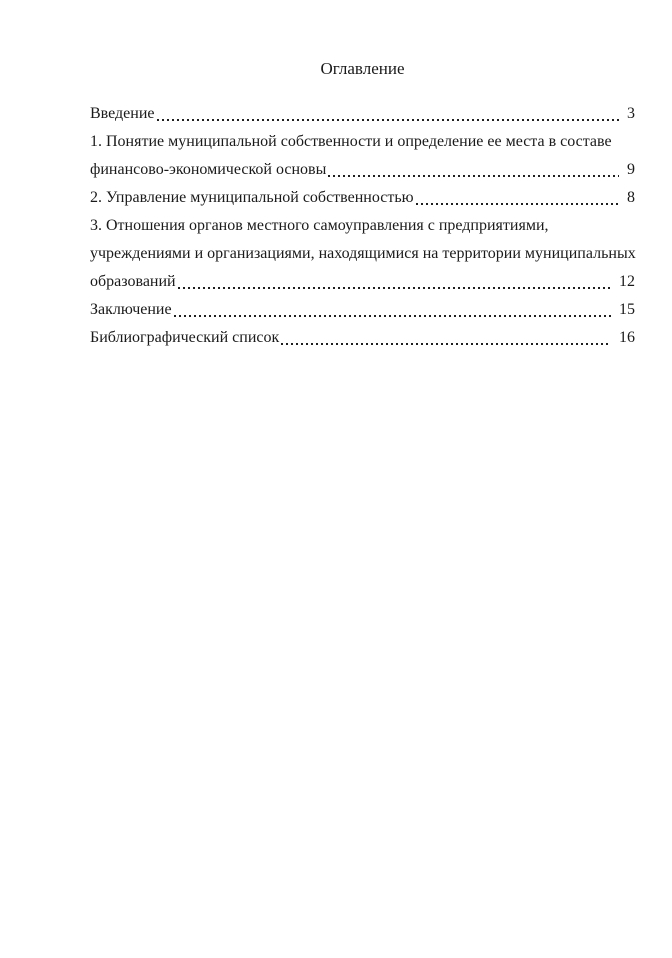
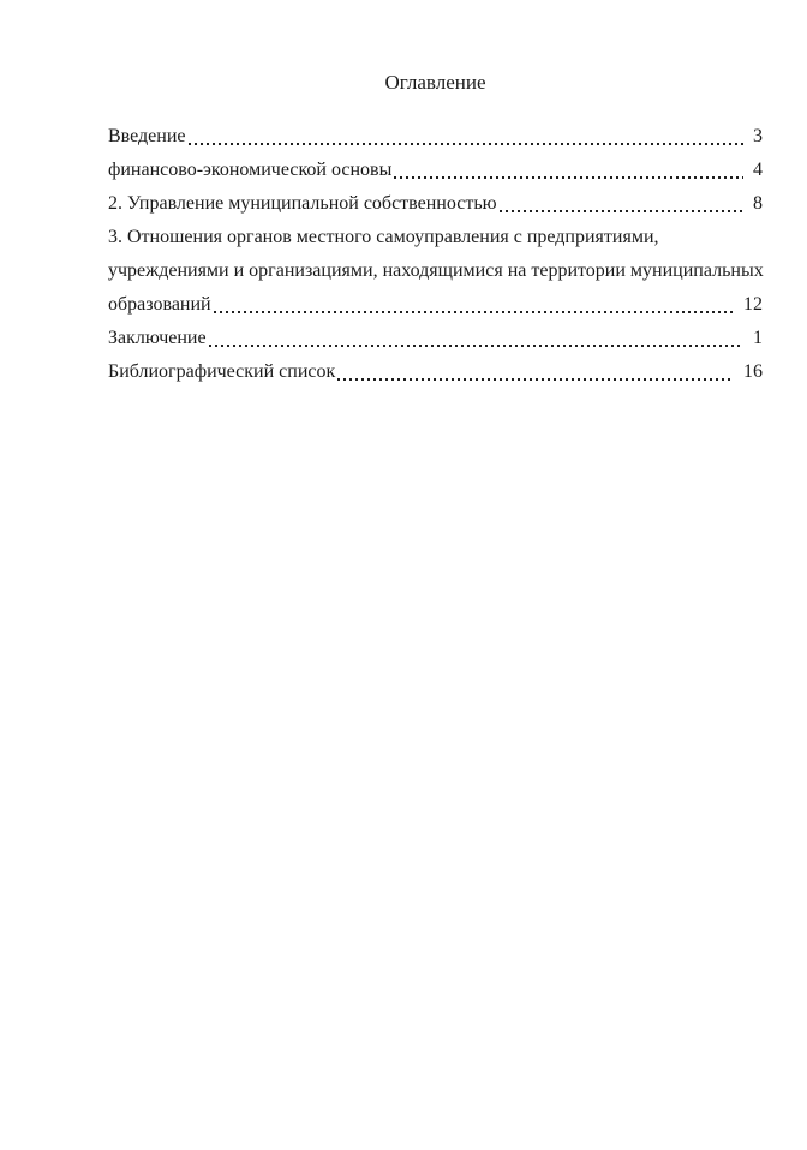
  Оглавление
  Введение
  3
- 1. Понятие муниципальной собственности и определение ее места в составе
  финансово-экономической основы
- 9
+ 4
  2. Управление муниципальной собственностью
  8
  3. Отношения органов местного самоуправления с предприятиями,
  учреждениями и организациями, находящимися на территории муниципальных
  образований
  12
  Заключение
- 15
+ 1
  Библиографический список
  16
